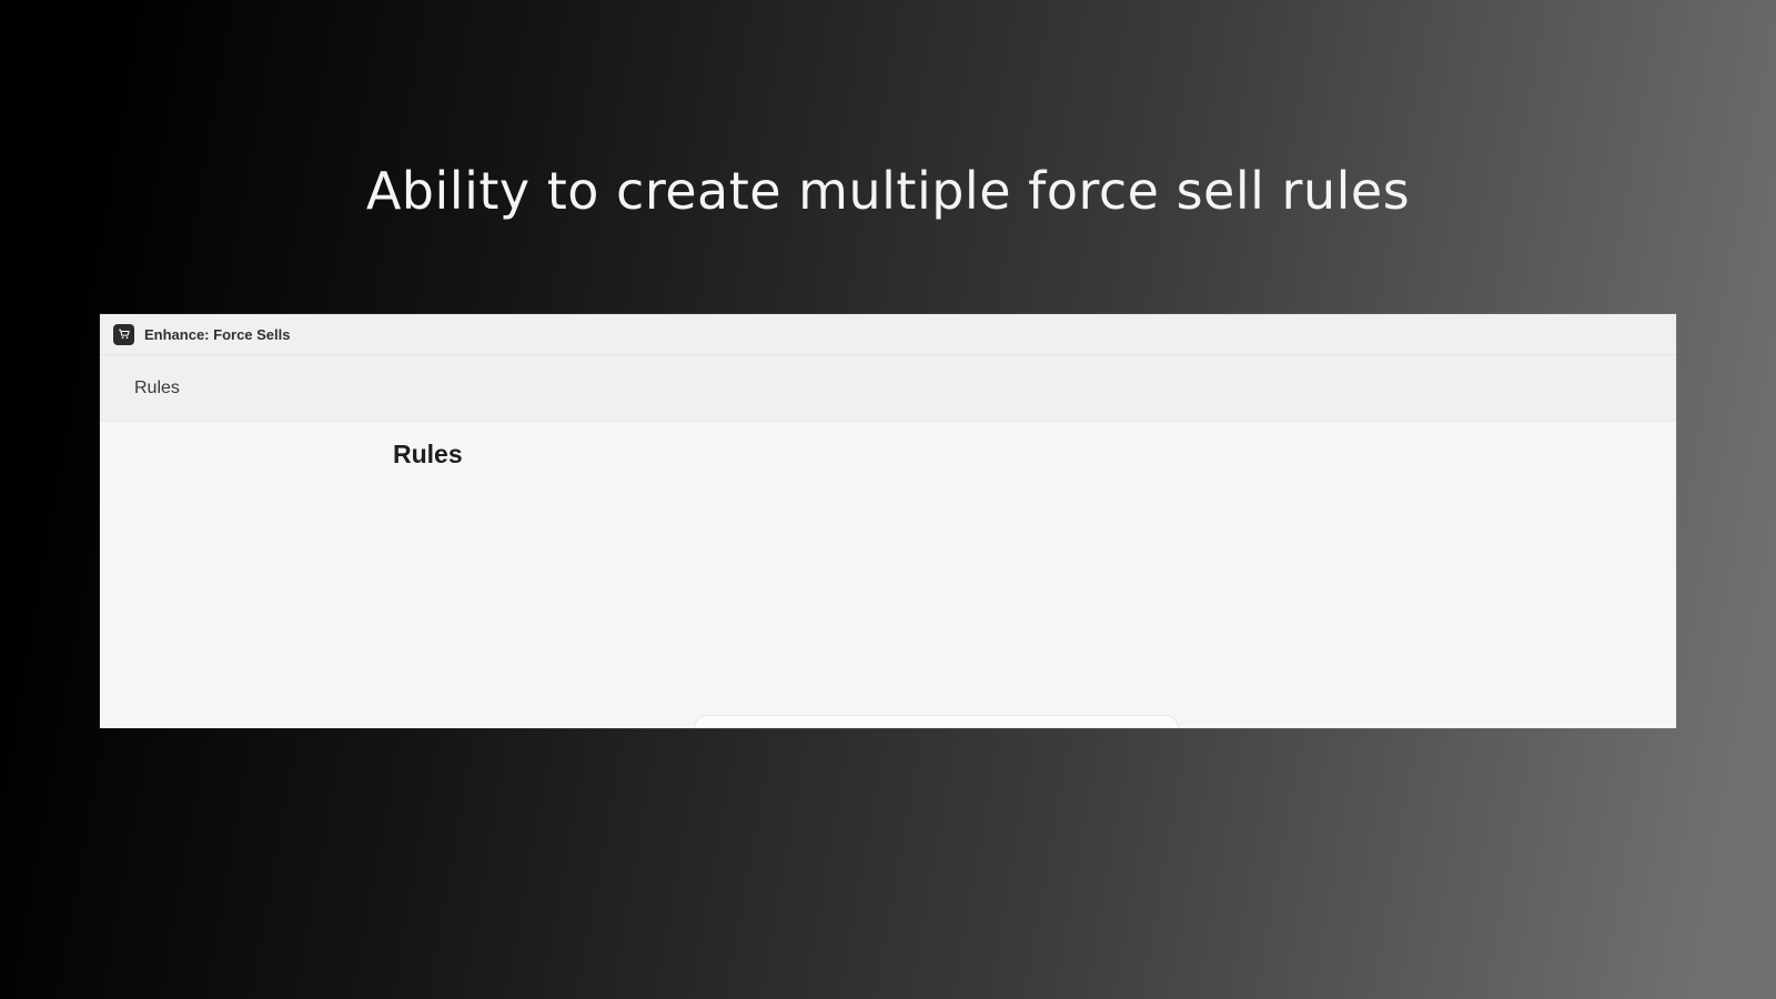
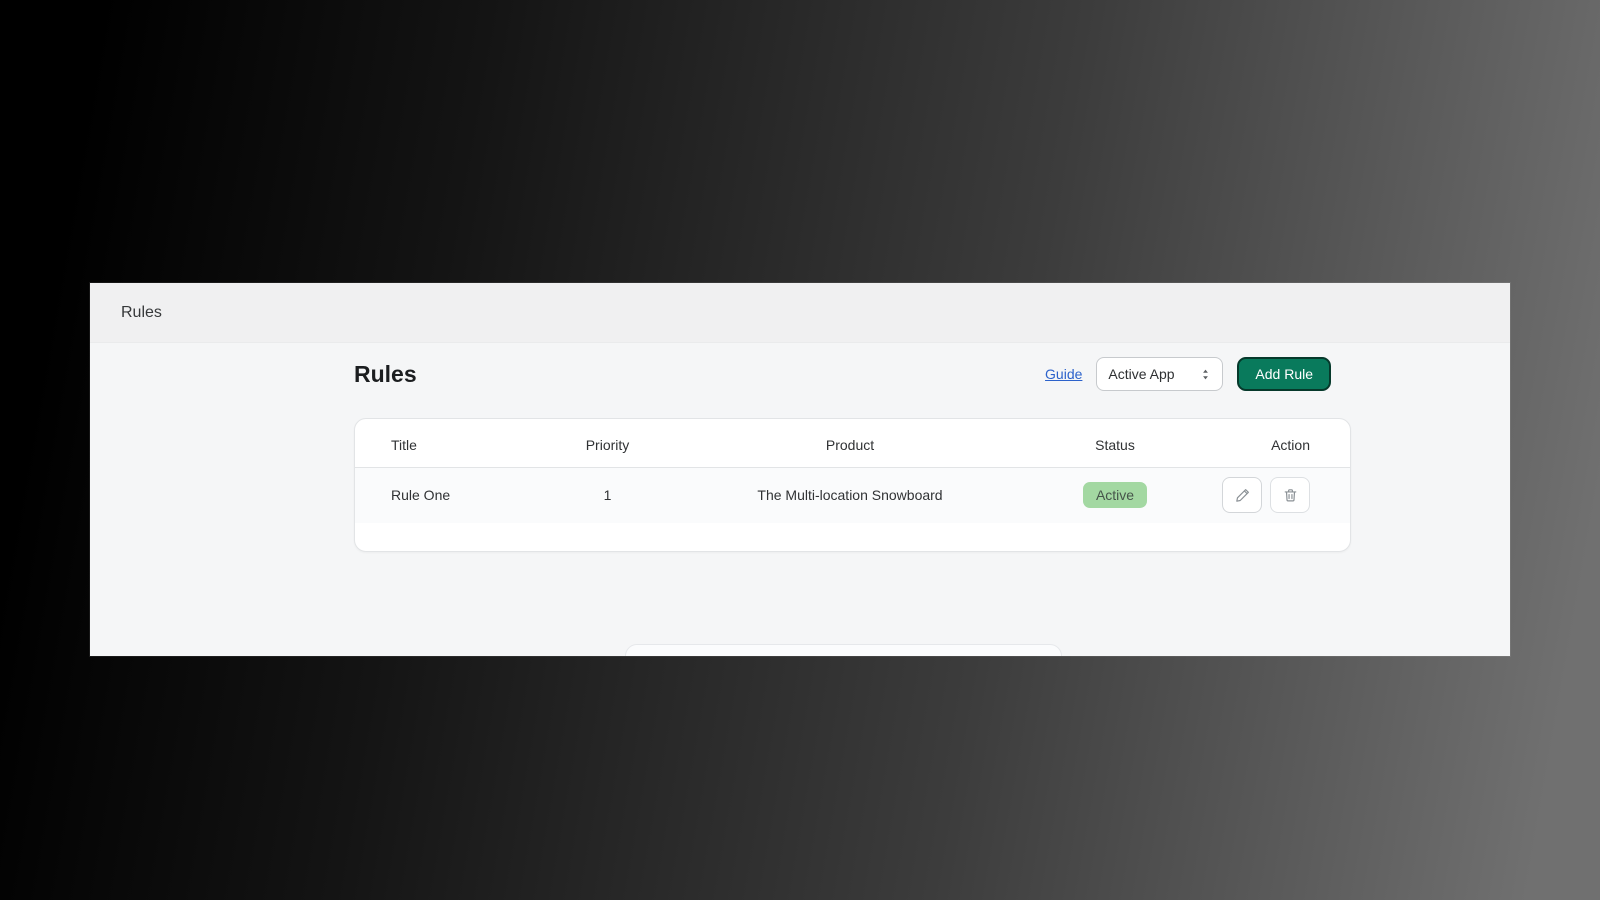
- Ability to create multiple force sell rules
- Enhance: Force Sells
  Rules
  Rules
+ Guide
+ Active App
+ Add Rule
+ Title	Priority	Product	Status	Action
+ Rule One	1	The Multi-location Snowboard	Active
